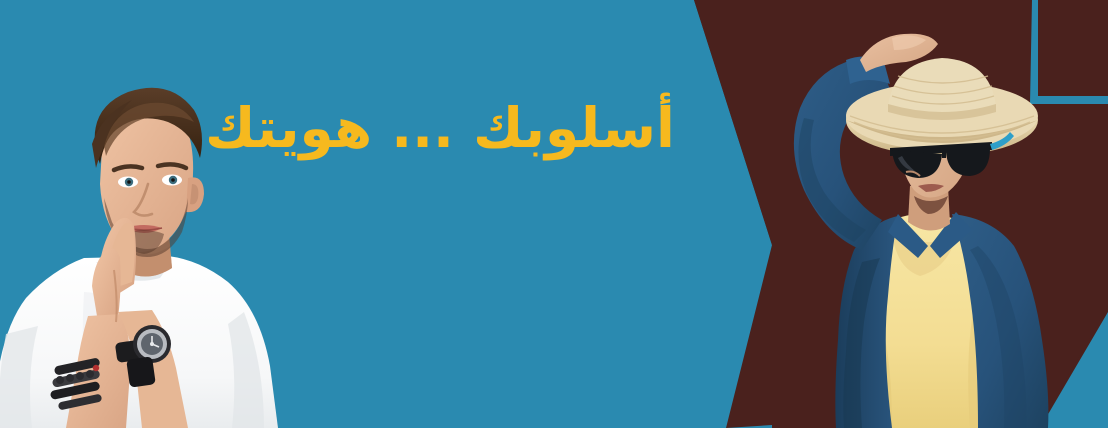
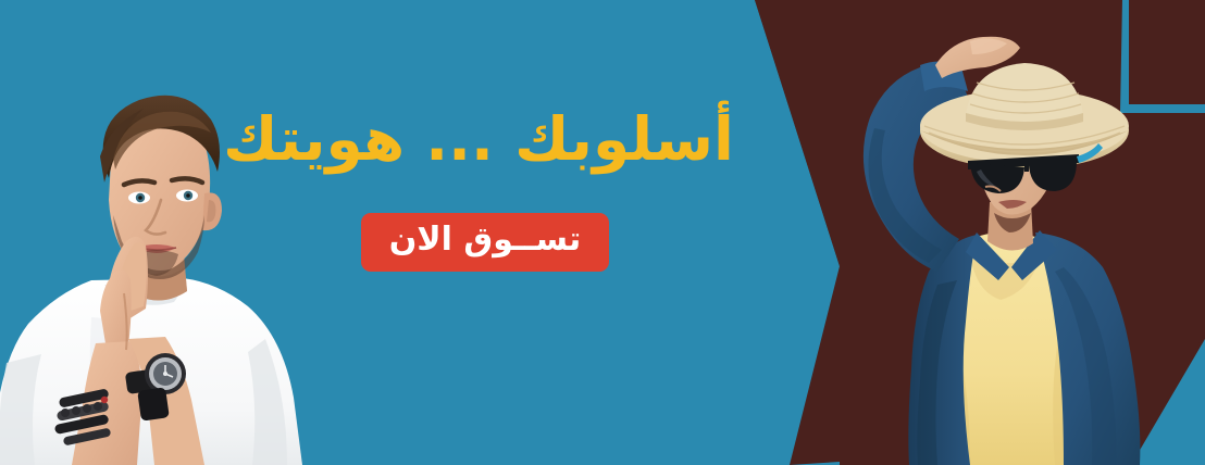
  أسلوبك ... هويتك
+ تســوق الان
